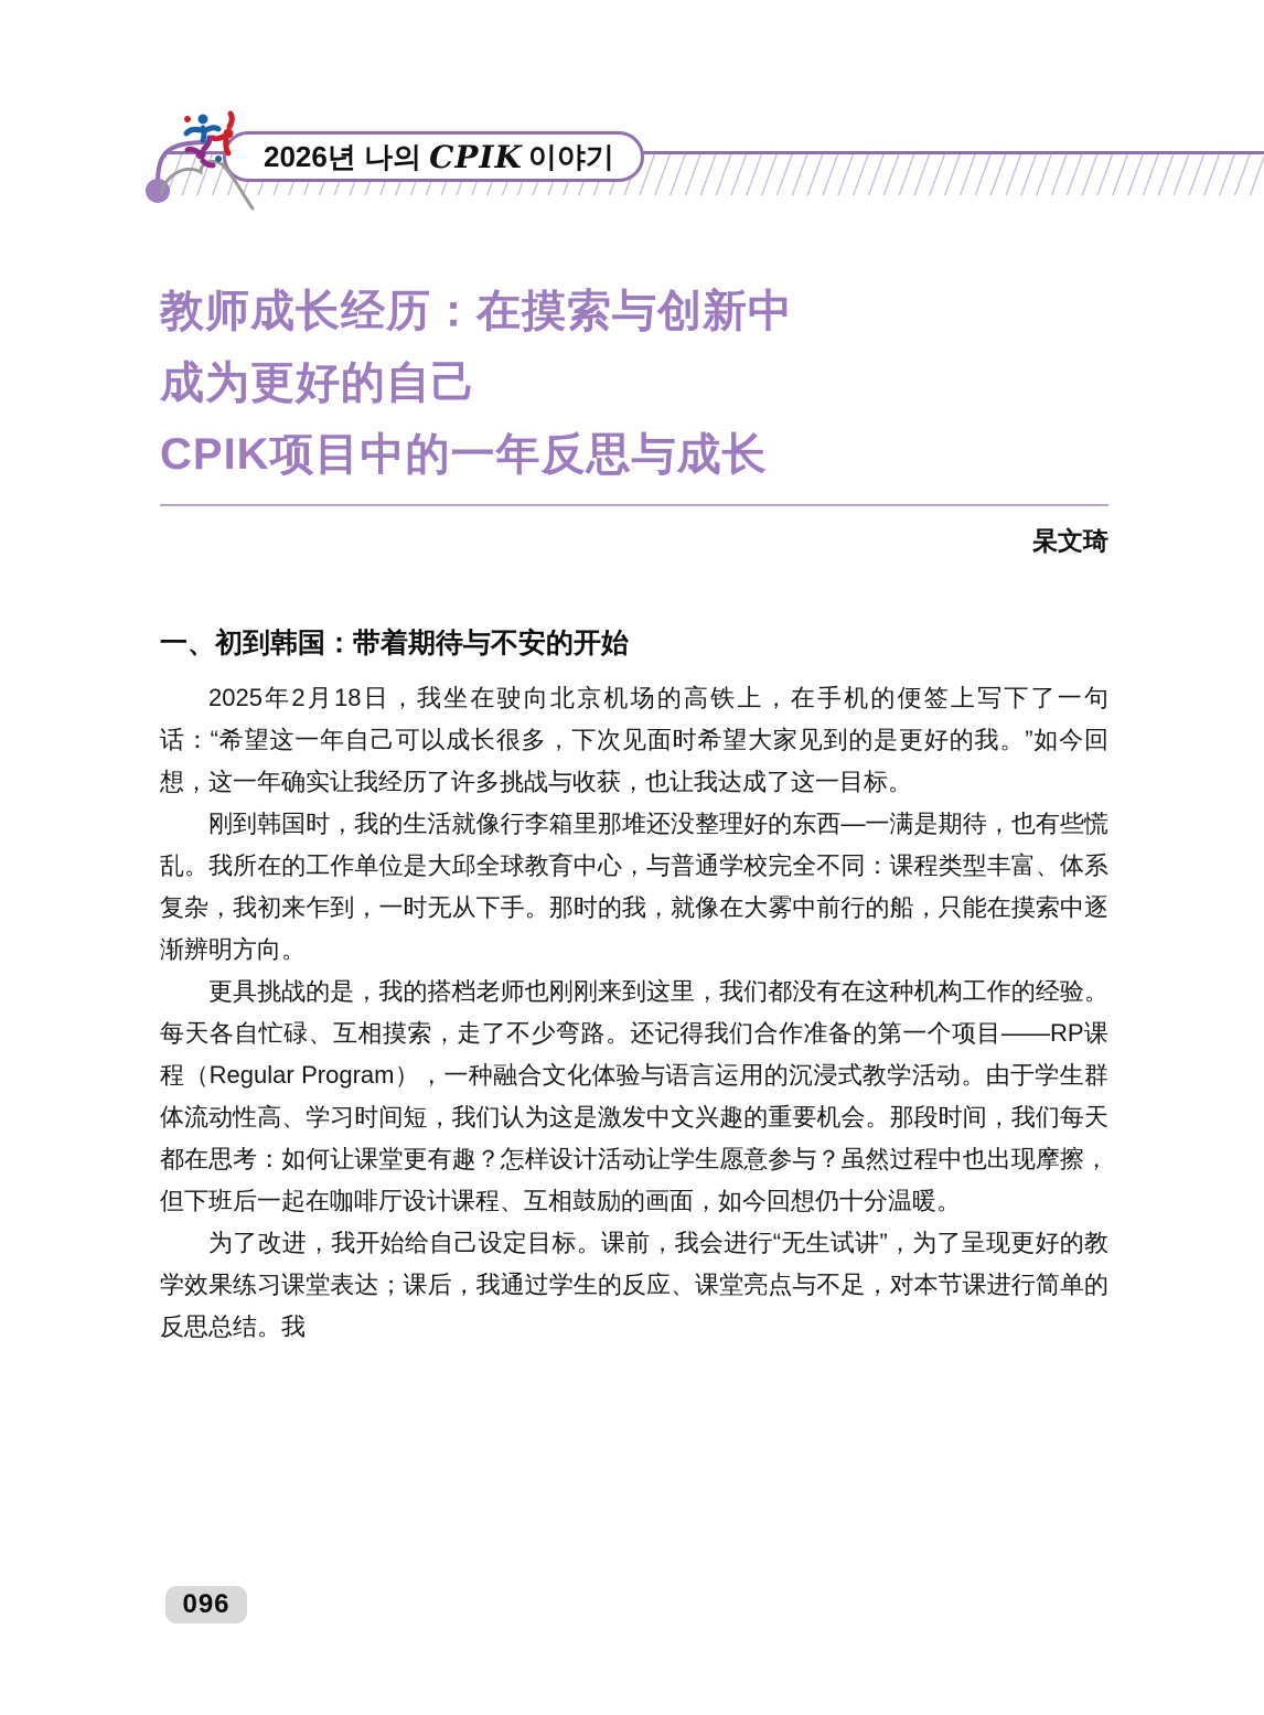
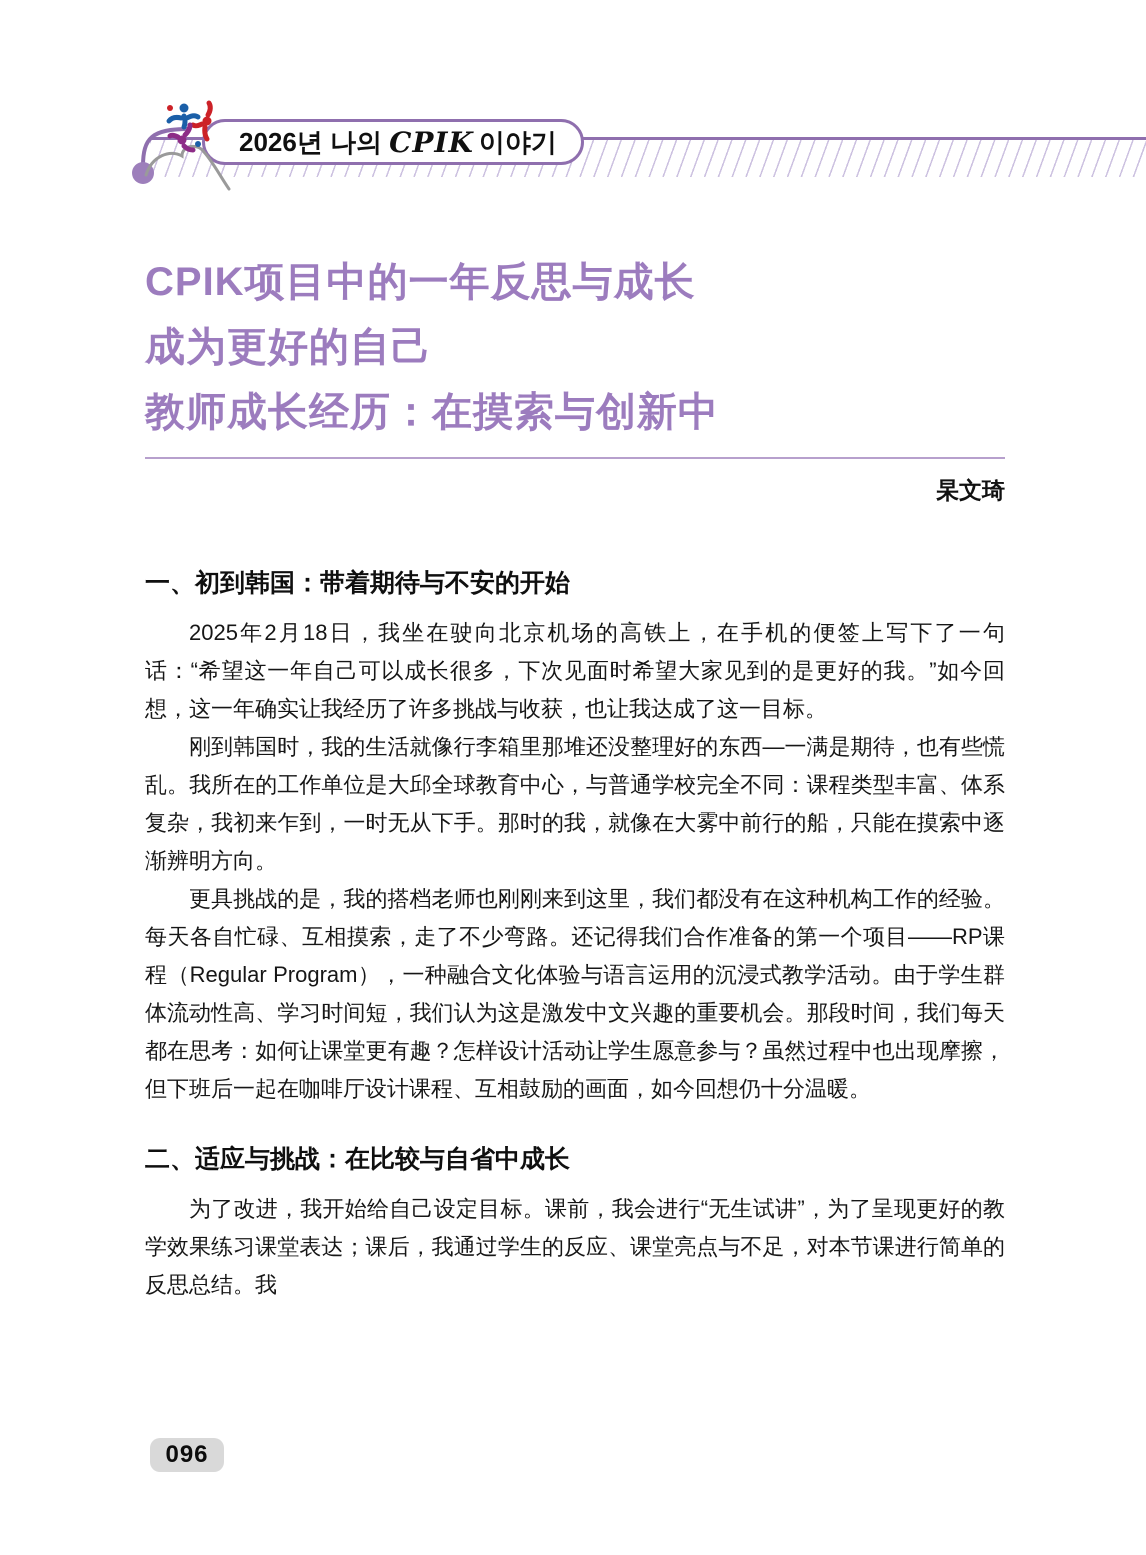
  2026년 나의
  CPIK
  이야기
- 教师成长经历：在摸索与创新中
+ CPIK项目中的一年反思与成长
  成为更好的自己
- CPIK项目中的一年反思与成长
+ 教师成长经历：在摸索与创新中
  杲文琦
  一、初到韩国：带着期待与不安的开始
  2025年2月18日，我坐在驶向北京机场的高铁上，在手机的便签上写下了一句话：“希望这一年自己可以成长很多，下次见面时希望大家见到的是更好的我。”如今回想，这一年确实让我经历了许多挑战与收获，也让我达成了这一目标。
  刚到韩国时，我的生活就像行李箱里那堆还没整理好的东西—一满是期待，也有些慌乱。我所在的工作单位是大邱全球教育中心，与普通学校完全不同：课程类型丰富、体系复杂，我初来乍到，一时无从下手。那时的我，就像在大雾中前行的船，只能在摸索中逐渐辨明方向。
  更具挑战的是，我的搭档老师也刚刚来到这里，我们都没有在这种机构工作的经验。每天各自忙碌、互相摸索，走了不少弯路。还记得我们合作准备的第一个项目——RP课程（Regular Program），一种融合文化体验与语言运用的沉浸式教学活动。由于学生群体流动性高、学习时间短，我们认为这是激发中文兴趣的重要机会。那段时间，我们每天都在思考：如何让课堂更有趣？怎样设计活动让学生愿意参与？虽然过程中也出现摩擦，但下班后一起在咖啡厅设计课程、互相鼓励的画面，如今回想仍十分温暖。
+ 二、适应与挑战：在比较与自省中成长
  为了改进，我开始给自己设定目标。课前，我会进行“无生试讲”，为了呈现更好的教学效果练习课堂表达；课后，我通过学生的反应、课堂亮点与不足，对本节课进行简单的反思总结。我
  096
